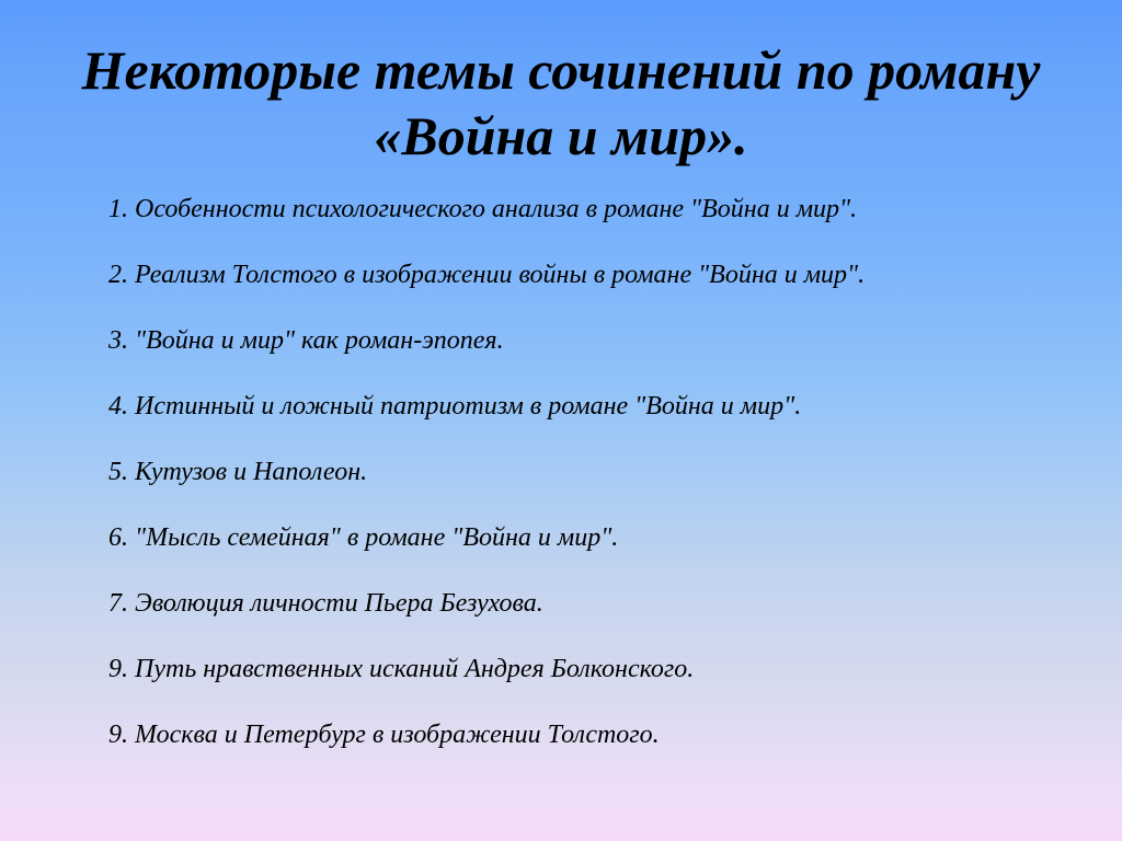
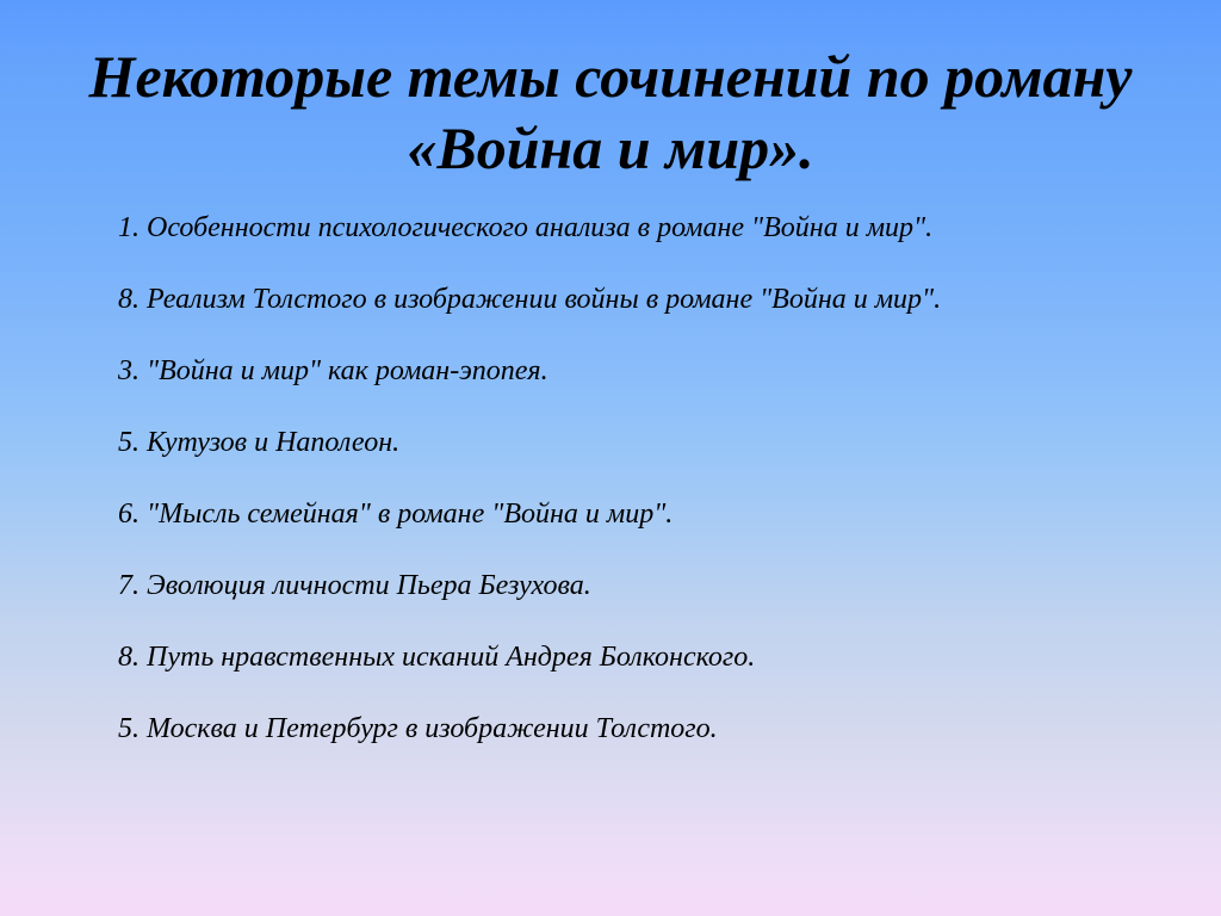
  Некоторые темы сочинений по роману
  «Война и мир».
  1. Особенности психологического анализа в романе "Война и мир".
- 2. Реализм Толстого в изображении войны в романе "Война и мир".
+ 8. Реализм Толстого в изображении войны в романе "Война и мир".
  3. "Война и мир" как роман-эпопея.
- 4. Истинный и ложный патриотизм в романе "Война и мир".
  5. Кутузов и Наполеон.
  6. "Мысль семейная" в романе "Война и мир".
  7. Эволюция личности Пьера Безухова.
- 9. Путь нравственных исканий Андрея Болконского.
+ 8. Путь нравственных исканий Андрея Болконского.
- 9. Москва и Петербург в изображении Толстого.
+ 5. Москва и Петербург в изображении Толстого.
